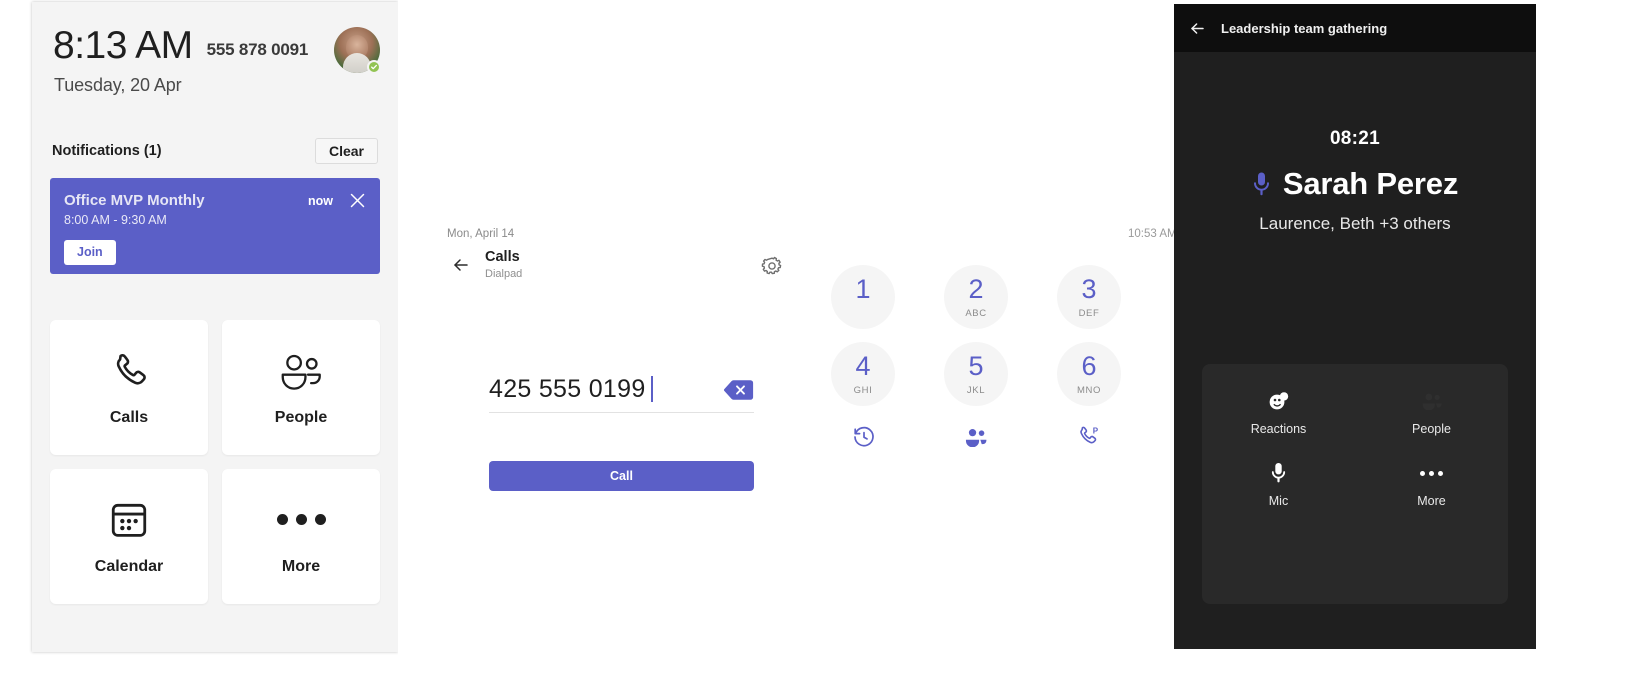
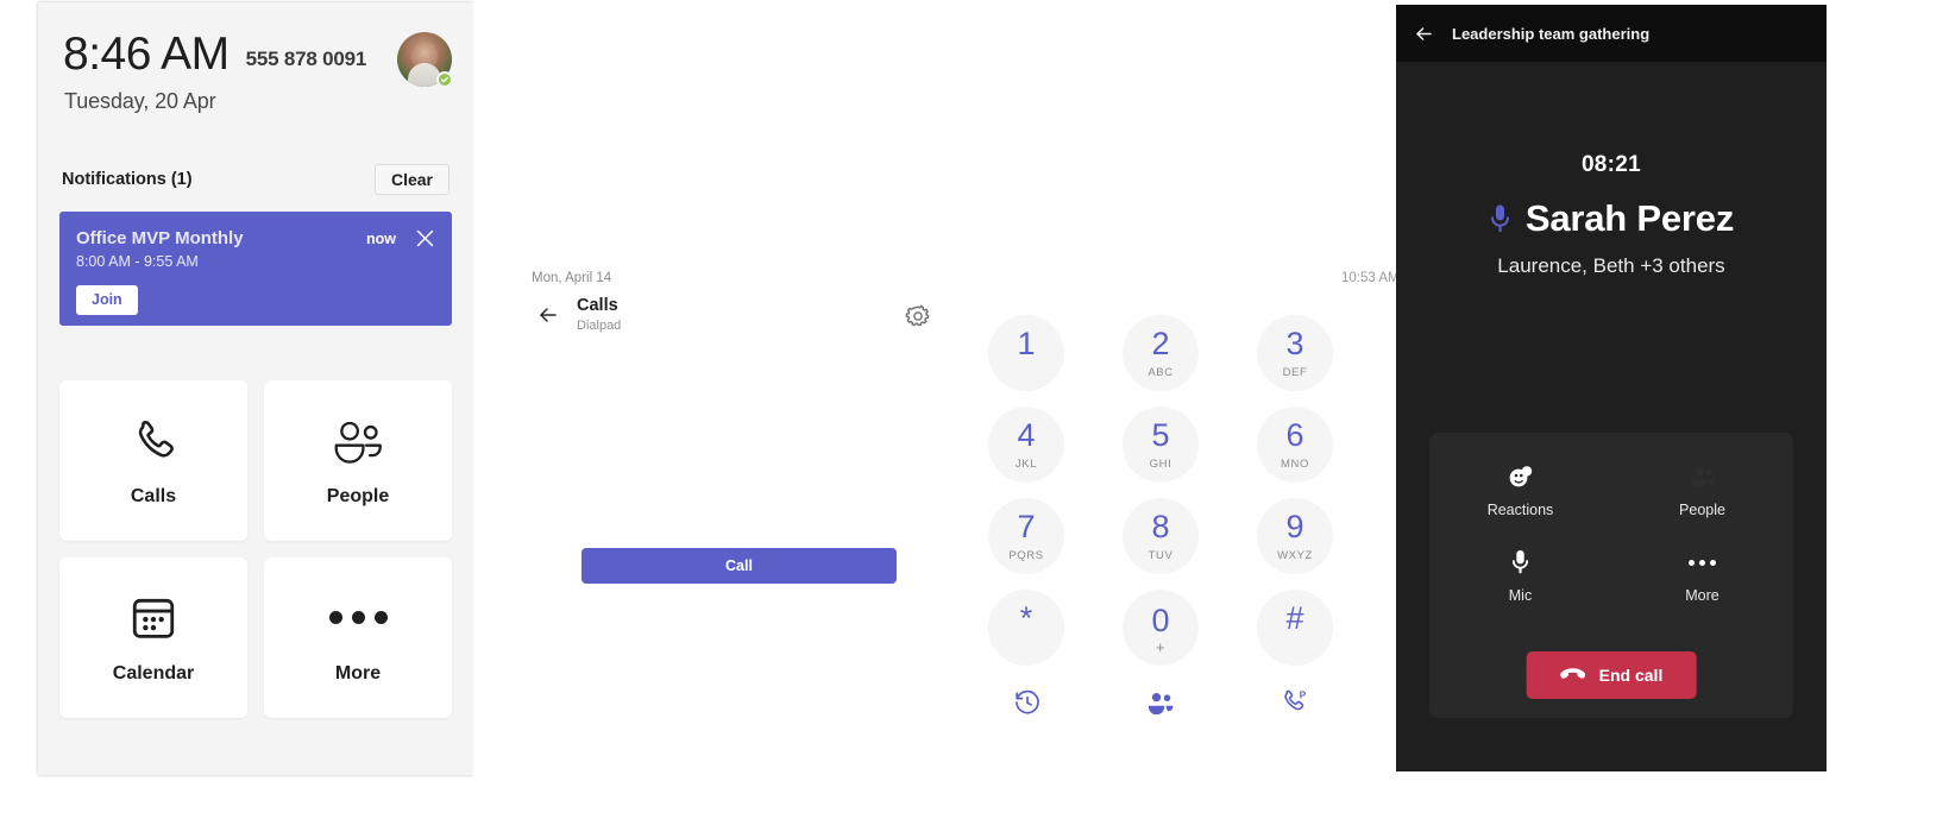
- 8:13 AM
+ 8:46 AM
  555 878 0091
  Tuesday, 20 Apr
  Notifications (1)
  Clear
  Office MVP Monthly
  now
- 8:00 AM - 9:30 AM
+ 8:00 AM - 9:55 AM
  Join
  Calls
  People
  Calendar
  More
  Mon, April 14
  10:53 AM
  Calls
  Dialpad
- 425 555 0199
  Call
  1
  2
  ABC
  3
  DEF
  4
- GHI
+ JKL
  5
- JKL
+ GHI
  6
  MNO
+ 7
+ PQRS
+ 8
+ TUV
+ 9
+ WXYZ
+ *
+ 0
+ +
+ #
  P
  Leadership team gathering
  08:21
  Sarah Perez
  Laurence, Beth +3 others
  Reactions
  People
  Mic
  More
+ End call
